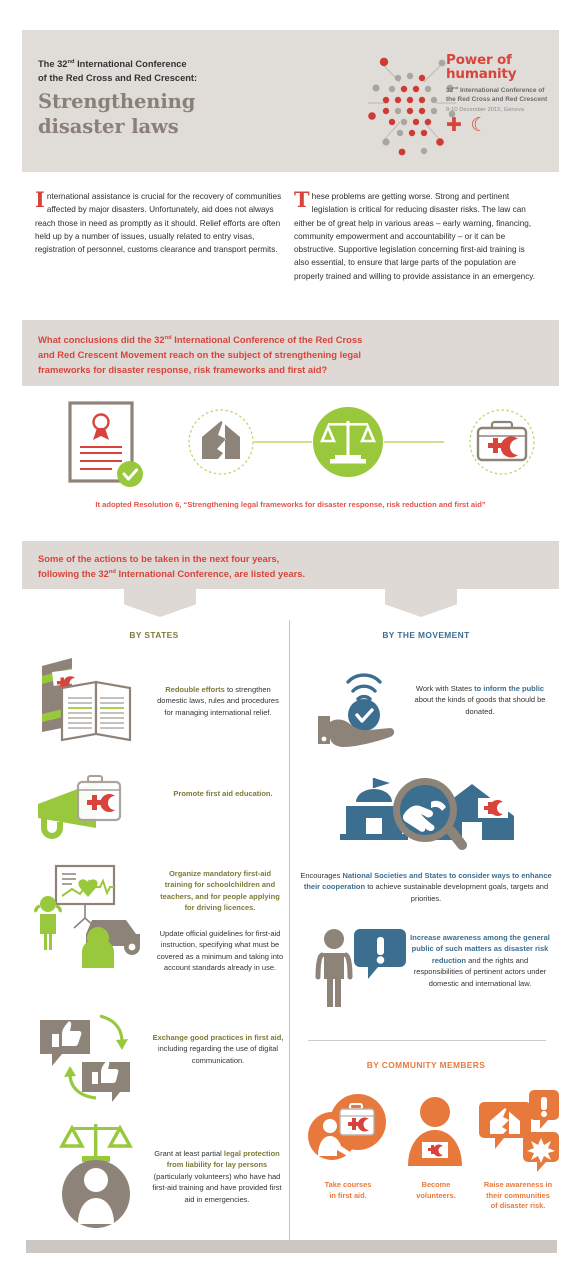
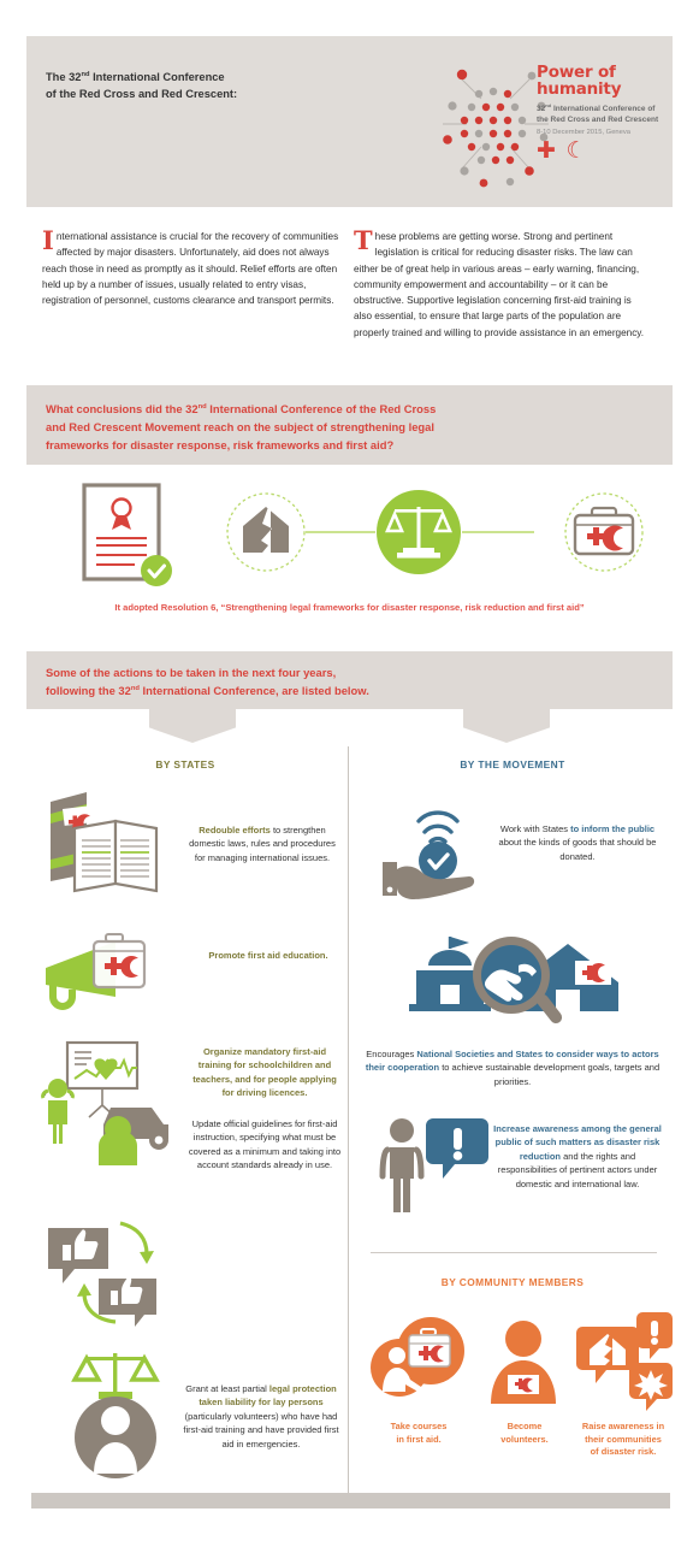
  The 32 International Conference
  of the Red Cross and Red Crescent:
- Strengthening
- disaster laws
  Power of humanity
  ✚ ☾
  I
  nternational assistance is crucial for the recovery of communities affected by major disasters. Unfortunately, aid does not always reach those in need as promptly as it should. Relief efforts are often held up by a number of issues, usually related to entry visas, registration of personnel, customs clearance and transport permits.
  T
  hese problems are getting worse. Strong and pertinent legislation is critical for reducing disaster risks. The law can either be of great help in various areas – early warning, financing, community empowerment and accountability – or it can be obstructive. Supportive legislation concerning first-aid training is also essential, to ensure that large parts of the population are properly trained and willing to provide assistance in an emergency.
  What conclusions did the 32 International Conference of the Red Cross
  and Red Crescent Movement reach on the subject of strengthening legal
  frameworks for disaster response, risk frameworks and first aid?
  It adopted Resolution 6, “Strengthening legal frameworks for disaster response, risk reduction and first aid”
  Some of the actions to be taken in the next four years,
- following the 32 International Conference, are listed years.
+ following the 32 International Conference, are listed below.
  BY STATES
  BY THE MOVEMENT
  BY COMMUNITY MEMBERS
- Redouble efforts to strengthen domestic laws, rules and procedures for managing international relief.
+ Redouble efforts to strengthen domestic laws, rules and procedures for managing international issues.
  Promote first aid education.
  Organize mandatory first-aid training for schoolchildren and teachers, and for people applying for driving licences.
  Update official guidelines for first-aid instruction, specifying what must be covered as a minimum and taking into account standards already in use.
- Exchange good practices in first aid, including regarding the use of digital communication.
- Grant at least partial legal protection from liability for lay persons (particularly volunteers) who have had first-aid training and have provided first aid in emergencies.
+ Grant at least partial legal protection taken liability for lay persons (particularly volunteers) who have had first-aid training and have provided first aid in emergencies.
  Work with States to inform the public about the kinds of goods that should be donated.
- Encourages National Societies and States to consider ways to enhance their cooperation to achieve sustainable development goals, targets and priorities.
+ Encourages National Societies and States to consider ways to actors their cooperation to achieve sustainable development goals, targets and priorities.
  Increase awareness among the general public of such matters as disaster risk reduction and the rights and responsibilities of pertinent actors under domestic and international law.
  Take courses
  in first aid.
  Become
  volunteers.
  Raise awareness in
  their communities
  of disaster risk.
